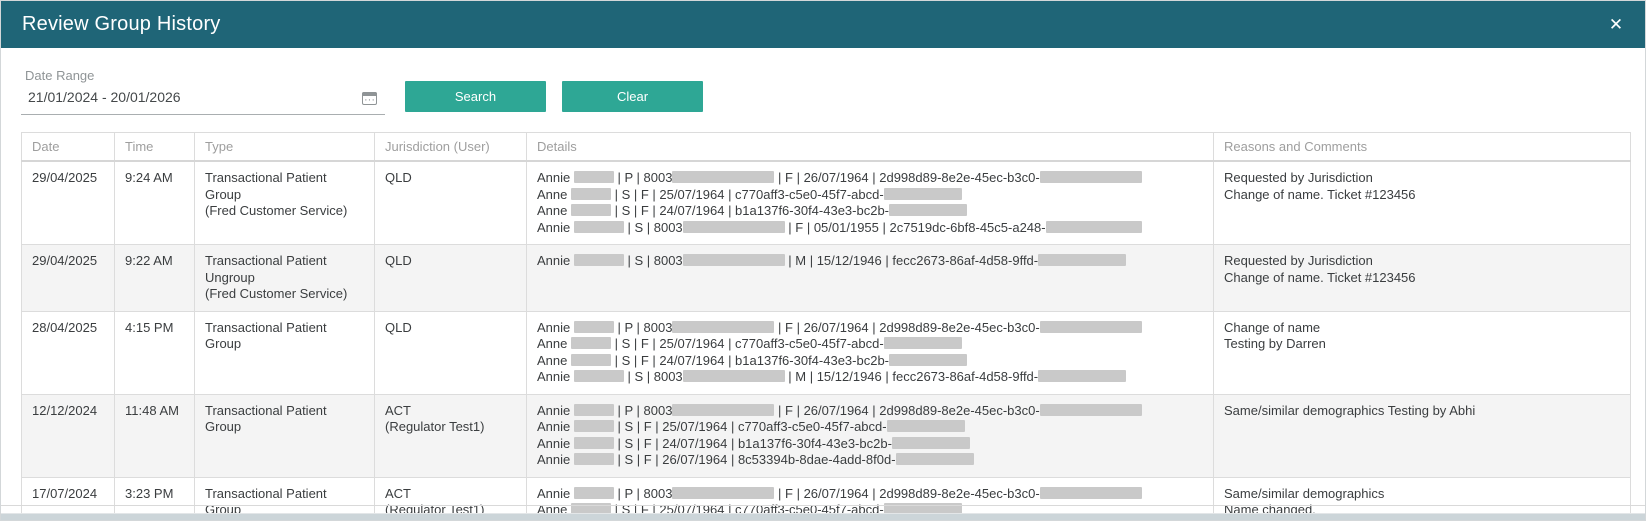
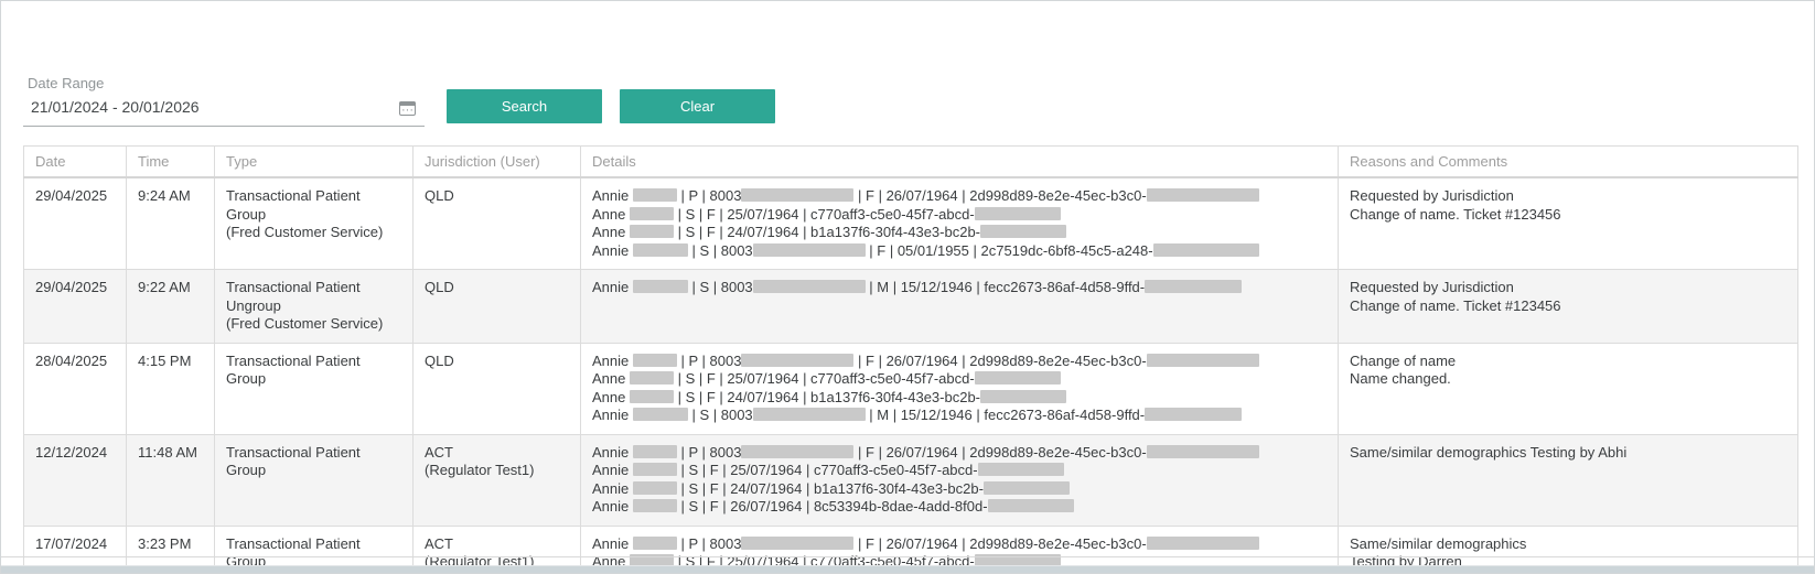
- Review Group History
- ✕
  Date Range
  21/01/2024 - 20/01/2026
  Search
  Clear
  Date	Time	Type	Jurisdiction (User)	Details	Reasons and Comments
  29/04/2025	9:24 AM	Transactional Patient Group(Fred Customer Service)	QLD	Annie | P | 8003 | F | 26/07/1964 | 2d998d89-8e2e-45ec-b3c0-Anne | S | F | 25/07/1964 | c770aff3-c5e0-45f7-abcd-Anne | S | F | 24/07/1964 | b1a137f6-30f4-43e3-bc2b-Annie | S | 8003 | F | 05/01/1955 | 2c7519dc-6bf8-45c5-a248-	Requested by JurisdictionChange of name. Ticket #123456
  29/04/2025	9:22 AM	Transactional Patient Ungroup(Fred Customer Service)	QLD	Annie | S | 8003 | M | 15/12/1946 | fecc2673-86af-4d58-9ffd-	Requested by JurisdictionChange of name. Ticket #123456
- 28/04/2025	4:15 PM	Transactional Patient Group	QLD	Annie | P | 8003 | F | 26/07/1964 | 2d998d89-8e2e-45ec-b3c0-Anne | S | F | 25/07/1964 | c770aff3-c5e0-45f7-abcd-Anne | S | F | 24/07/1964 | b1a137f6-30f4-43e3-bc2b-Annie | S | 8003 | M | 15/12/1946 | fecc2673-86af-4d58-9ffd-	Change of nameTesting by Darren
+ 28/04/2025	4:15 PM	Transactional Patient Group	QLD	Annie | P | 8003 | F | 26/07/1964 | 2d998d89-8e2e-45ec-b3c0-Anne | S | F | 25/07/1964 | c770aff3-c5e0-45f7-abcd-Anne | S | F | 24/07/1964 | b1a137f6-30f4-43e3-bc2b-Annie | S | 8003 | M | 15/12/1946 | fecc2673-86af-4d58-9ffd-	Change of nameName changed.
  12/12/2024	11:48 AM	Transactional Patient Group	ACT(Regulator Test1)	Annie | P | 8003 | F | 26/07/1964 | 2d998d89-8e2e-45ec-b3c0-Annie | S | F | 25/07/1964 | c770aff3-c5e0-45f7-abcd-Annie | S | F | 24/07/1964 | b1a137f6-30f4-43e3-bc2b-Annie | S | F | 26/07/1964 | 8c53394b-8dae-4add-8f0d-	Same/similar demographics Testing by Abhi
- 17/07/2024	3:23 PM	Transactional Patient Group	ACT(Regulator Test1)	Annie | P | 8003 | F | 26/07/1964 | 2d998d89-8e2e-45ec-b3c0-Anne | S | F | 25/07/1964 | c770aff3-c5e0-45f7-abcd-	Same/similar demographicsName changed.
+ 17/07/2024	3:23 PM	Transactional Patient Group	ACT(Regulator Test1)	Annie | P | 8003 | F | 26/07/1964 | 2d998d89-8e2e-45ec-b3c0-Anne | S | F | 25/07/1964 | c770aff3-c5e0-45f7-abcd-	Same/similar demographicsTesting by Darren
